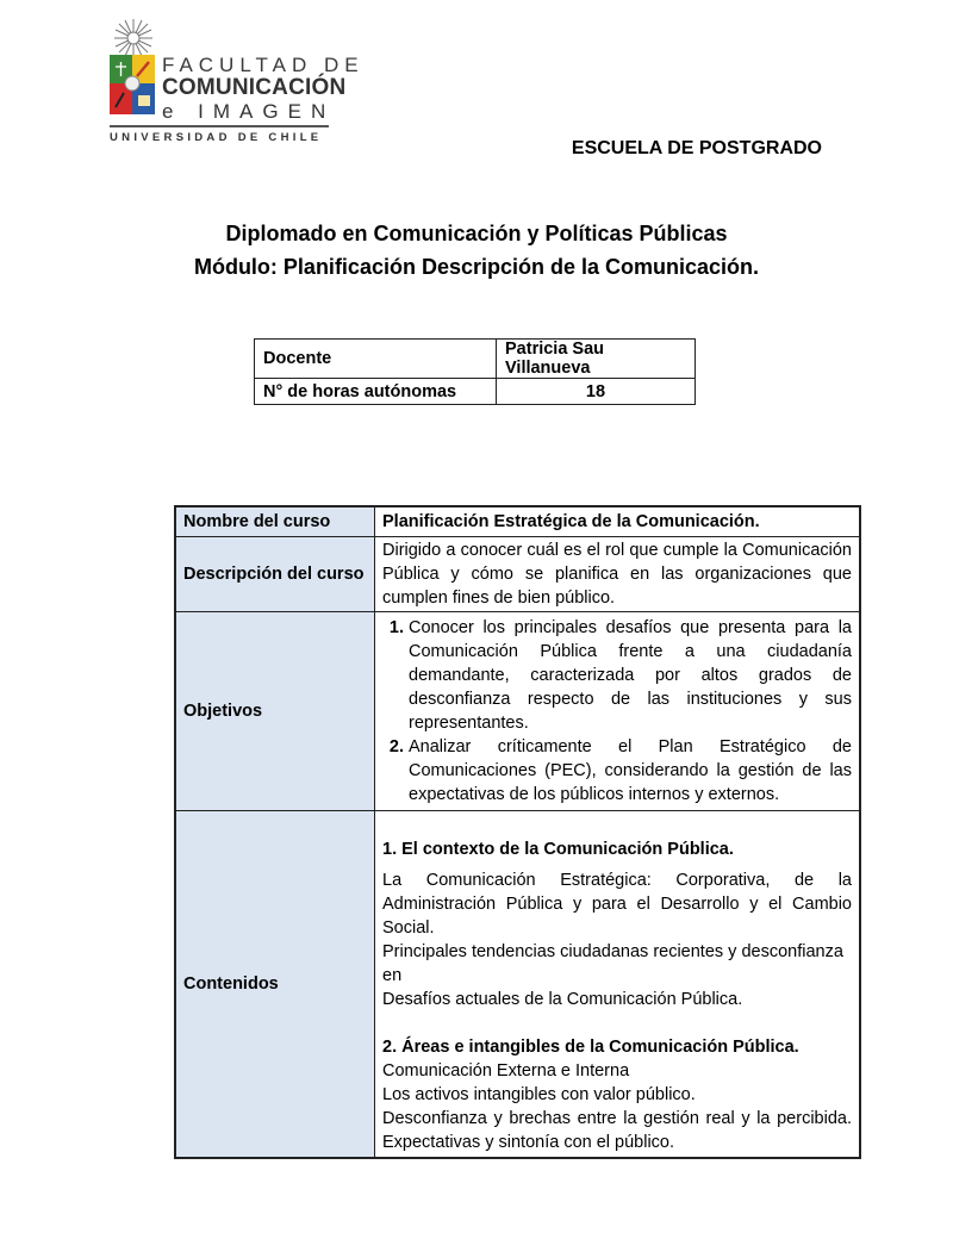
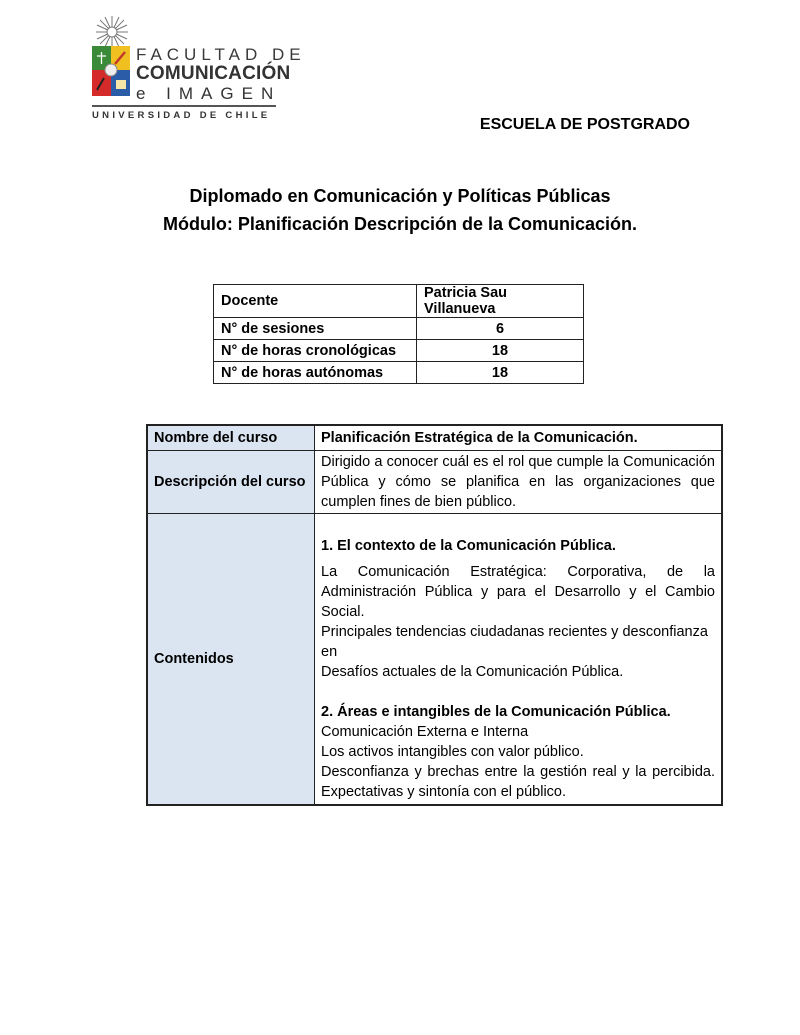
  FACULTAD DE
  COMUNICACIÓN
  e IMAGEN
  UNIVERSIDAD DE CHILE
  ESCUELA DE POSTGRADO
  Diplomado en Comunicación y Políticas Públicas
  Módulo: Planificación Descripción de la Comunicación.
  Docente	Patricia Sau Villanueva
+ N° de sesiones	6
+ N° de horas cronológicas	18
  N° de horas autónomas	18
  Nombre del curso	Planificación Estratégica de la Comunicación.
  Descripción del curso	Dirigido a conocer cuál es el rol que cumple la Comunicación Pública y cómo se planifica en las organizaciones que cumplen fines de bien público.
- Objetivos	Conocer los principales desafíos que presenta para la Comunicación Pública frente a una ciudadanía demandante, caracterizada por altos grados de desconfianza respecto de las instituciones y sus representantes. Analizar críticamente el Plan Estratégico de Comunicaciones (PEC), considerando la gestión de las expectativas de los públicos internos y externos.
  Contenidos	1. El contexto de la Comunicación Pública. La Comunicación Estratégica: Corporativa, de la Administración Pública y para el Desarrollo y el Cambio Social. Principales tendencias ciudadanas recientes y desconfianza en Desafíos actuales de la Comunicación Pública. 2. Áreas e intangibles de la Comunicación Pública. Comunicación Externa e Interna Los activos intangibles con valor público. Desconfianza y brechas entre la gestión real y la percibida. Expectativas y sintonía con el público.
